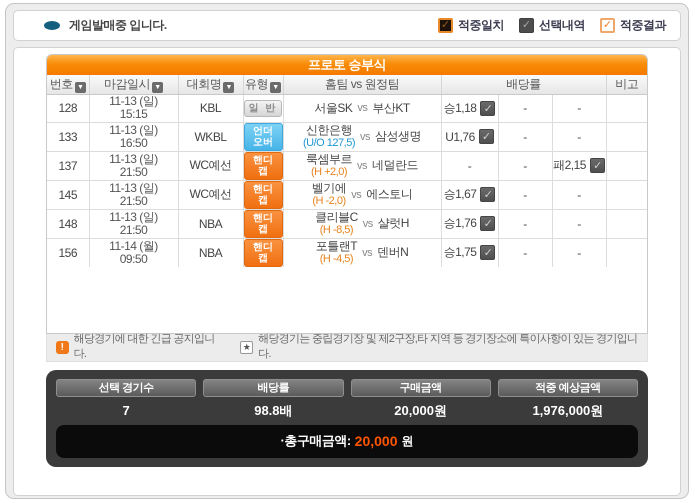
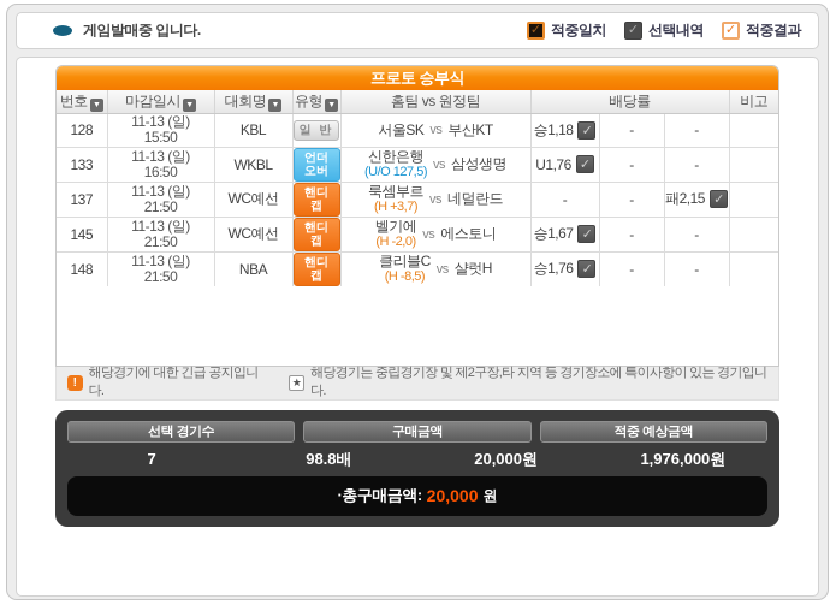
  게임발매중 입니다.
  ✓
  적중일치
  ✓
  선택내역
  ✓
  적중결과
  프로토 승부식
  번호	마감일시	대회명	유형	홈팀 vs 원정팀	배당률	비고
- 128	11-13 (일)15:15	KBL	일 반	서울SK vs 부산KT	승1,18 ✓	-	-
+ 128	11-13 (일)15:50	KBL	일 반	서울SK vs 부산KT	승1,18 ✓	-	-
  133	11-13 (일)16:50	WKBL	언더오버	신한은행(U/O 127,5) vs 삼성생명	U1,76 ✓	-	-
- 137	11-13 (일)21:50	WC예선	핸디캡	룩셈부르(H +2,0) vs 네덜란드	-	-	패2,15 ✓
+ 137	11-13 (일)21:50	WC예선	핸디캡	룩셈부르(H +3,7) vs 네덜란드	-	-	패2,15 ✓
  145	11-13 (일)21:50	WC예선	핸디캡	벨기에(H -2,0) vs 에스토니	승1,67 ✓	-	-
  148	11-13 (일)21:50	NBA	핸디캡	클리블C(H -8,5) vs 샬럿H	승1,76 ✓	-	-
- 156	11-14 (월)09:50	NBA	핸디캡	포틀랜T(H -4,5) vs 덴버N	승1,75 ✓	-	-
  !
  해당경기에 대한 긴급 공지입니다.
  ★
  해당경기는 중립경기장 및 제2구장,타 지역 등 경기장소에 특이사항이 있는 경기입니다.
  선택 경기수
- 배당률
  구매금액
  적중 예상금액
  7
  98.8배
  20,000원
  1,976,000원
  ·총구매금액:
  20,000
  원
